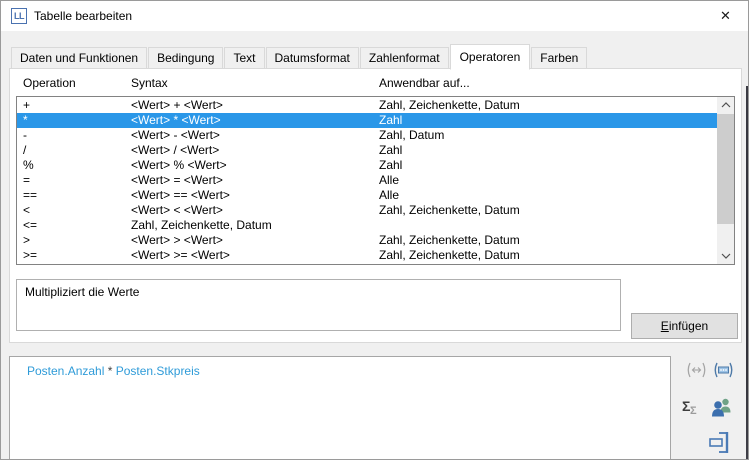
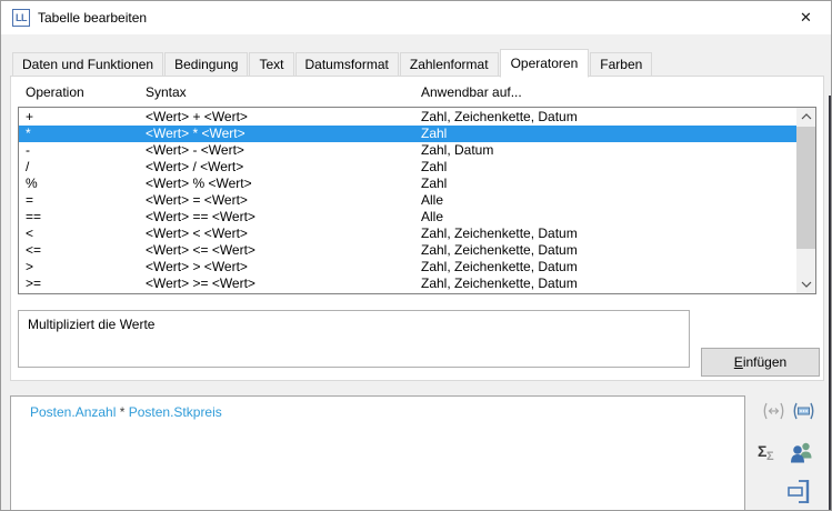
  LL
  Tabelle bearbeiten
  ✕
  Daten und Funktionen
  Bedingung
  Text
  Datumsformat
  Zahlenformat
  Operatoren
  Farben
  Operation
  Syntax
  Anwendbar auf...
  +
  <Wert> + <Wert>
  Zahl, Zeichenkette, Datum
  *
  <Wert> * <Wert>
  Zahl
  -
  <Wert> - <Wert>
  Zahl, Datum
  /
  <Wert> / <Wert>
  Zahl
  %
  <Wert> % <Wert>
  Zahl
  =
  <Wert> = <Wert>
  Alle
  ==
  <Wert> == <Wert>
  Alle
  <
  <Wert> < <Wert>
  Zahl, Zeichenkette, Datum
  <=
+ <Wert> <= <Wert>
  Zahl, Zeichenkette, Datum
  >
  <Wert> > <Wert>
  Zahl, Zeichenkette, Datum
  >=
  <Wert> >= <Wert>
  Zahl, Zeichenkette, Datum
  Multipliziert die Werte
  Einfügen
  Posten.Anzahl * Posten.Stkpreis
  Σ
  Σ
